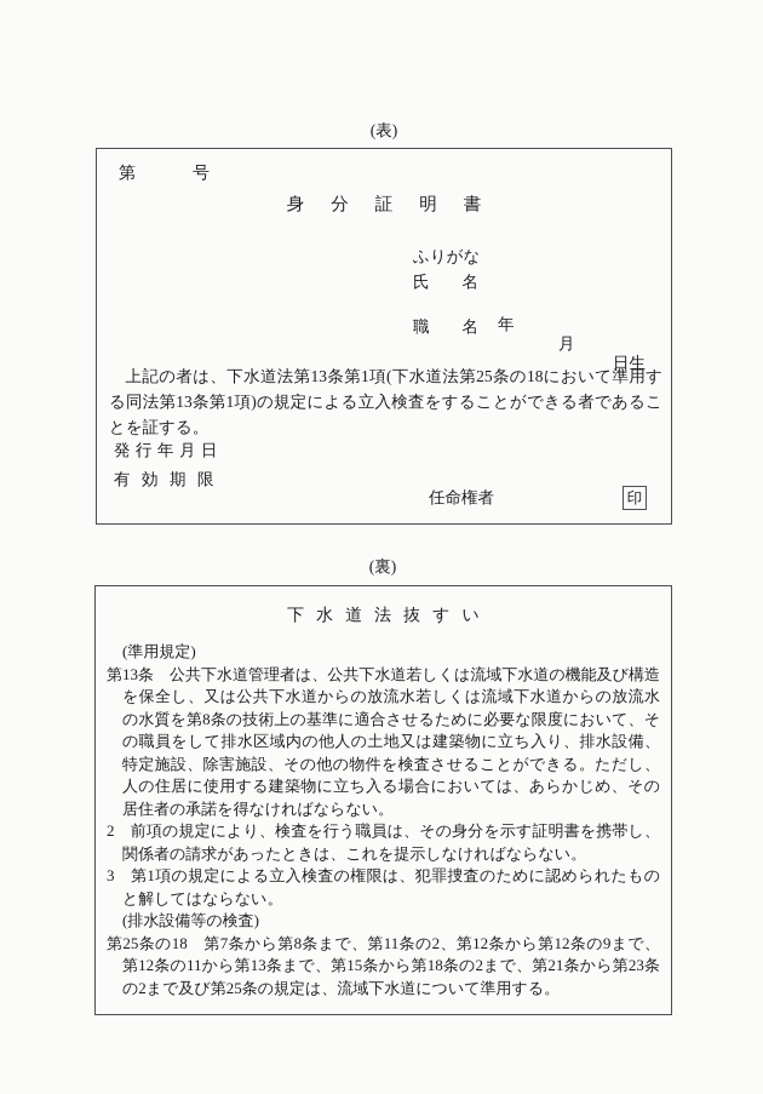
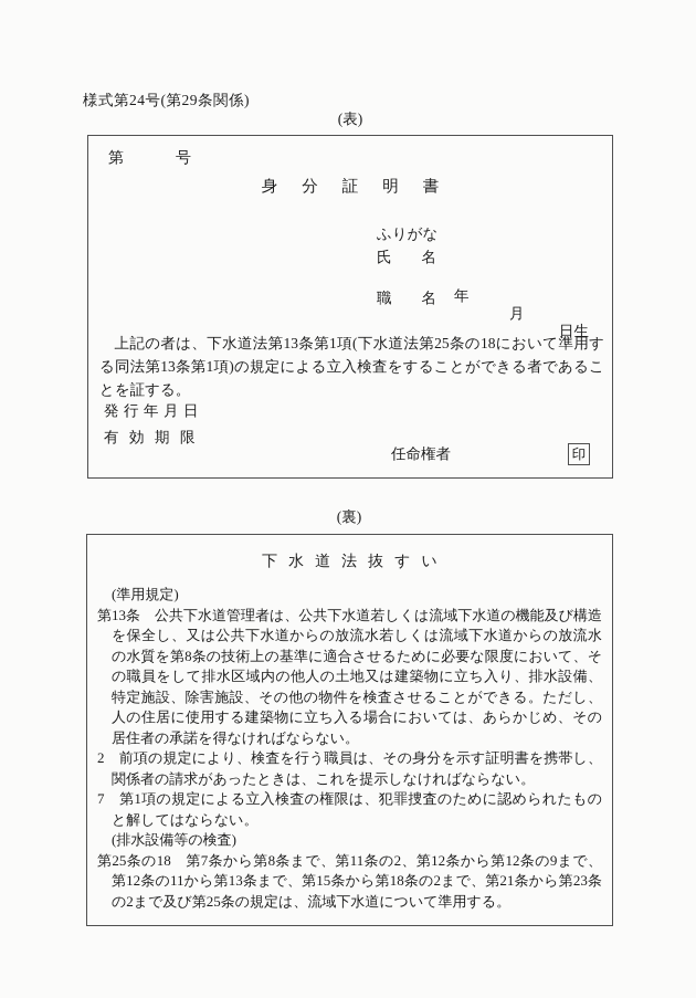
+ 様式第24号(第29条関係)
  (表)
  第 号
  身分証明書
  ふりがな
  氏 名
  年
  月
  日生
  職 名
  上記の者は、下水道法第13条第1項(下水道法第25条の18において準用する同法第13条第1項)の規定による立入検査をすることができる者であることを証する。
  発行年月日
  有効期限
  任命権者
  印
  (裏)
  下水道法抜すい
  (準用規定)
  第13条 公共下水道管理者は、公共下水道若しくは流域下水道の機能及び構造を保全し、又は公共下水道からの放流水若しくは流域下水道からの放流水の水質を第8条の技術上の基準に適合させるために必要な限度において、その職員をして排水区域内の他人の土地又は建築物に立ち入り、排水設備、特定施設、除害施設、その他の物件を検査させることができる。ただし、人の住居に使用する建築物に立ち入る場合においては、あらかじめ、その居住者の承諾を得なければならない。
  2 前項の規定により、検査を行う職員は、その身分を示す証明書を携帯し、関係者の請求があったときは、これを提示しなければならない。
- 3 第1項の規定による立入検査の権限は、犯罪捜査のために認められたものと解してはならない。
+ 7 第1項の規定による立入検査の権限は、犯罪捜査のために認められたものと解してはならない。
  (排水設備等の検査)
  第25条の18 第7条から第8条まで、第11条の2、第12条から第12条の9まで、第12条の11から第13条まで、第15条から第18条の2まで、第21条から第23条の2まで及び第25条の規定は、流域下水道について準用する。
